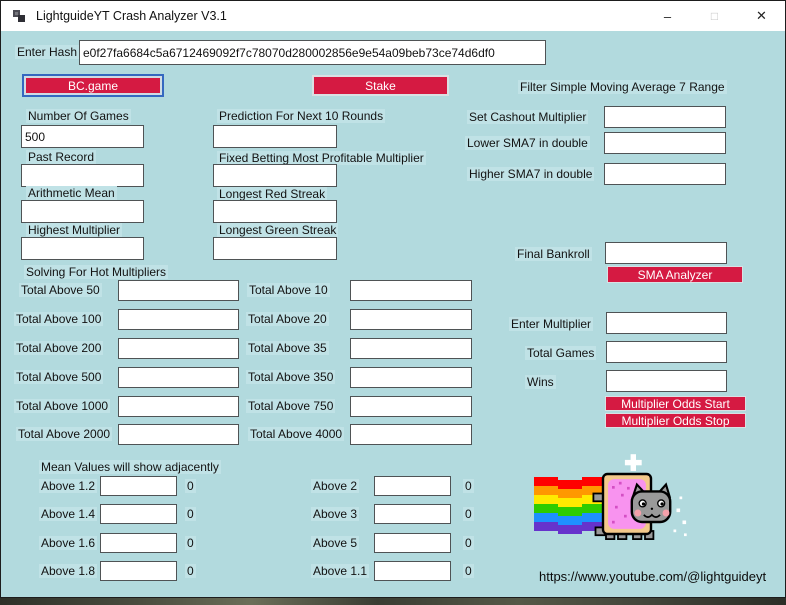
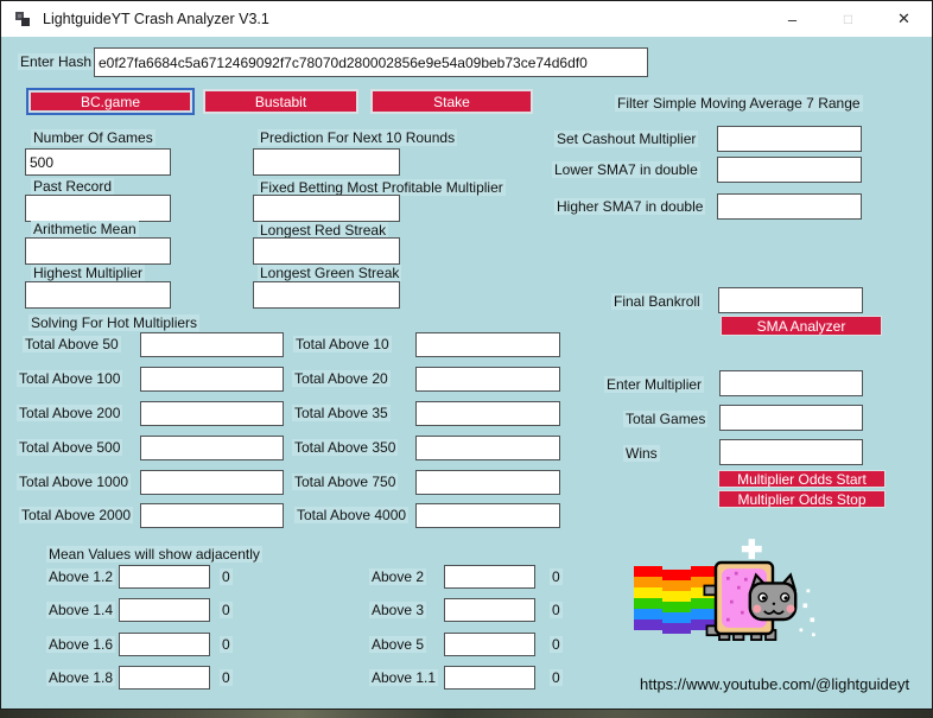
  LightguideYT Crash Analyzer V3.1
  –
  □
  ✕
  Enter Hash
  e0f27fa6684c5a6712469092f7c78070d280002856e9e54a09beb73ce74d6df0
  BC.game
+ Bustabit
  Stake
  Filter Simple Moving Average 7 Range
  Number Of Games
  500
  Past Record
  Arithmetic Mean
  Highest Multiplier
  Prediction For Next 10 Rounds
  Fixed Betting Most Profitable Multiplier
  Longest Red Streak
  Longest Green Streak
  Set Cashout Multiplier
  Lower SMA7 in double
  Higher SMA7 in double
  Final Bankroll
  SMA Analyzer
  Solving For Hot Multipliers
  Total Above 50
  Total Above 10
  Total Above 100
  Total Above 20
  Total Above 200
  Total Above 35
  Total Above 500
  Total Above 350
  Total Above 1000
  Total Above 750
  Total Above 2000
  Total Above 4000
  Enter Multiplier
  Total Games
  Wins
  Multiplier Odds Start
  Multiplier Odds Stop
  Mean Values will show adjacently
  Above 1.2
  0
  Above 1.4
  0
  Above 1.6
  0
  Above 1.8
  0
  Above 2
  0
  Above 3
  0
  Above 5
  0
  Above 1.1
  0
  https://www.youtube.com/@lightguideyt
